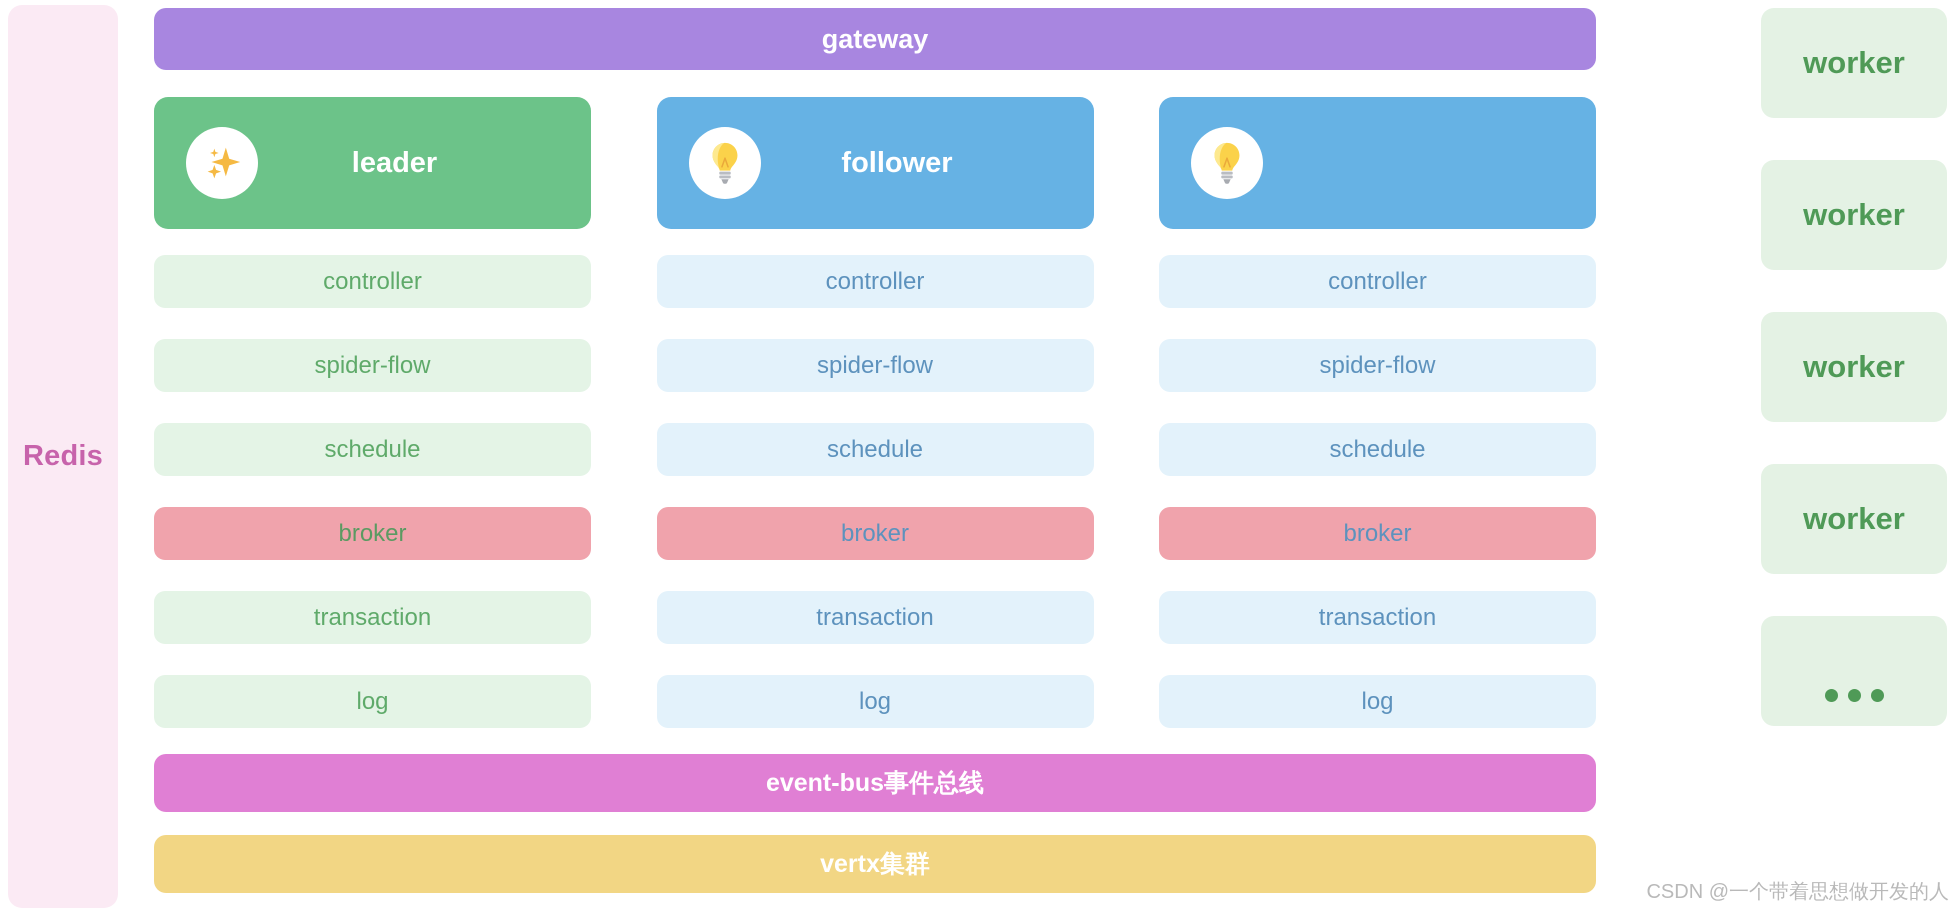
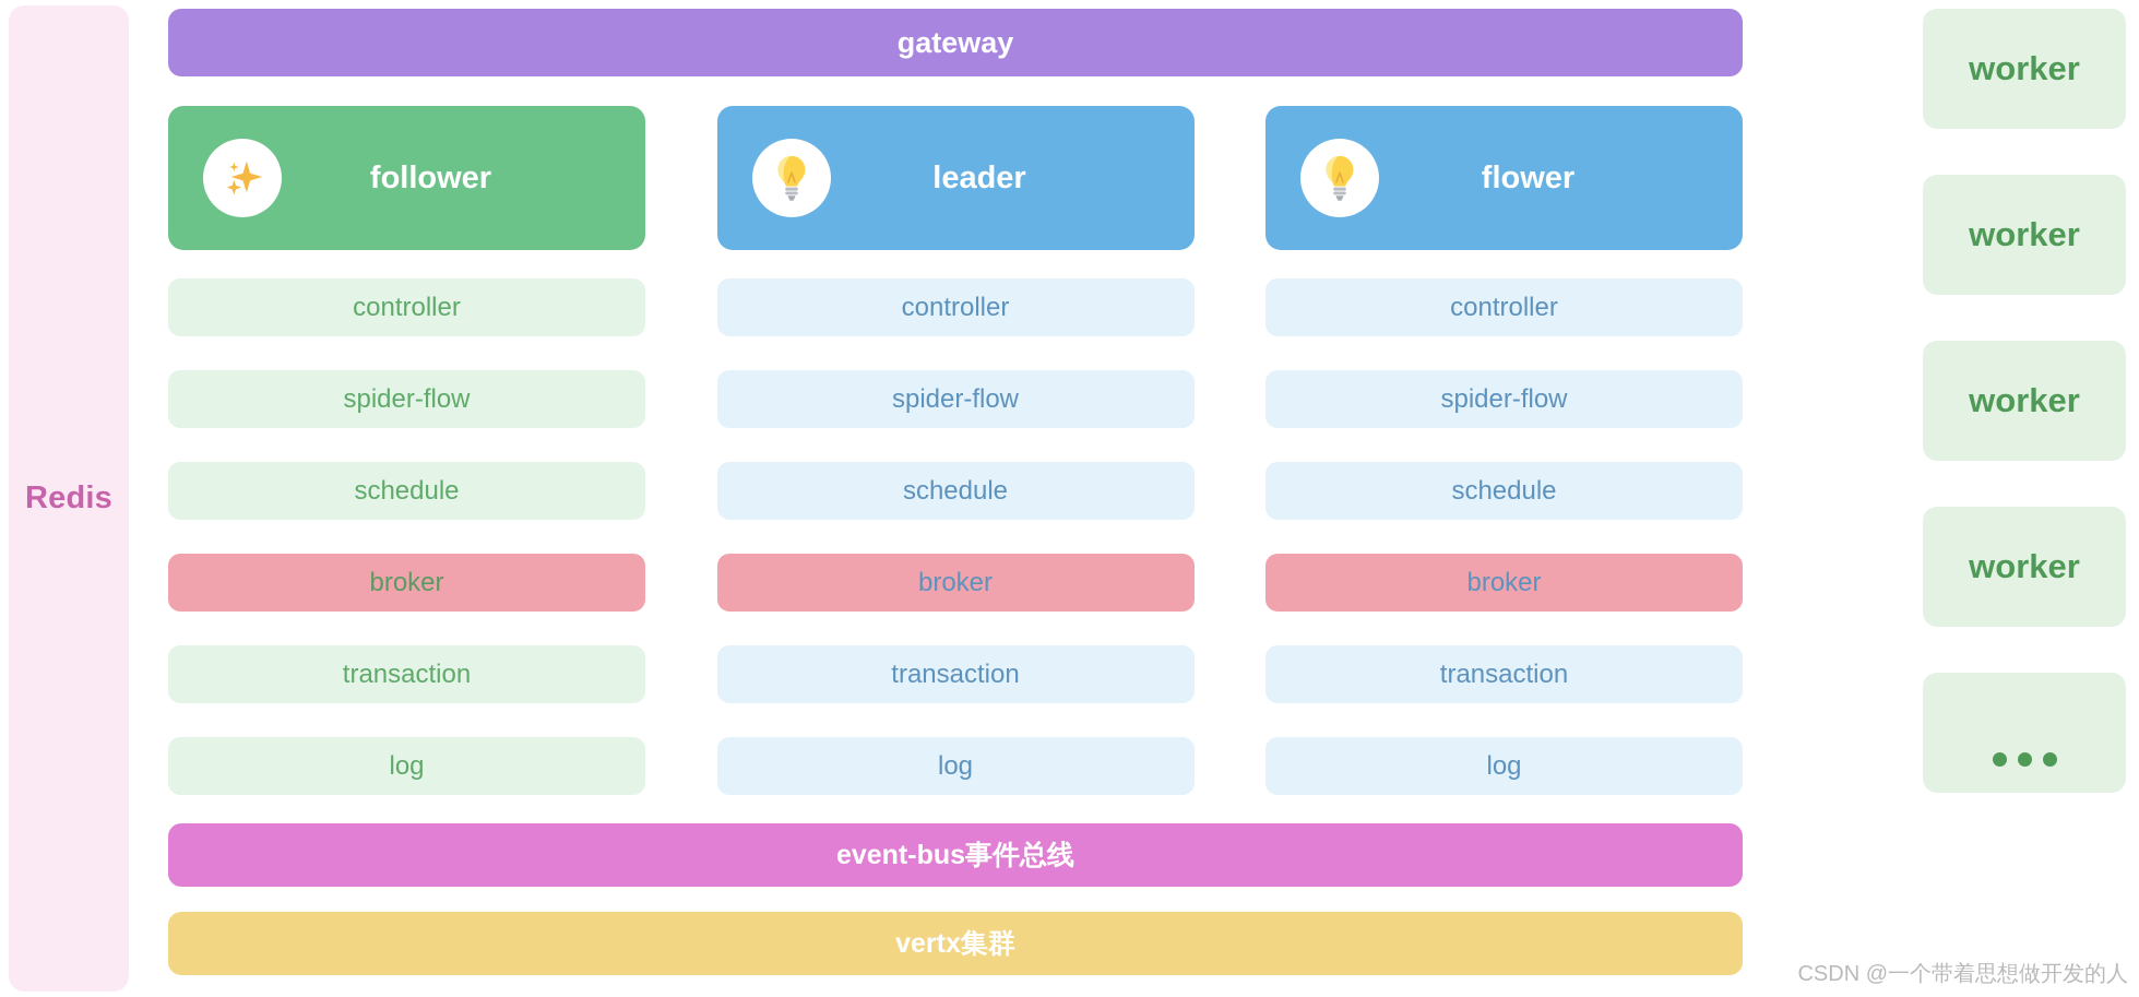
  Redis
  gateway
- leader
+ follower
  controller
  spider-flow
  schedule
  broker
  transaction
  log
- follower
+ leader
  controller
  spider-flow
  schedule
  broker
  transaction
  log
+ flower
  controller
  spider-flow
  schedule
  broker
  transaction
  log
  event-bus事件总线
  vertx集群
  worker
  worker
  worker
  worker
  CSDN @一个带着思想做开发的人
